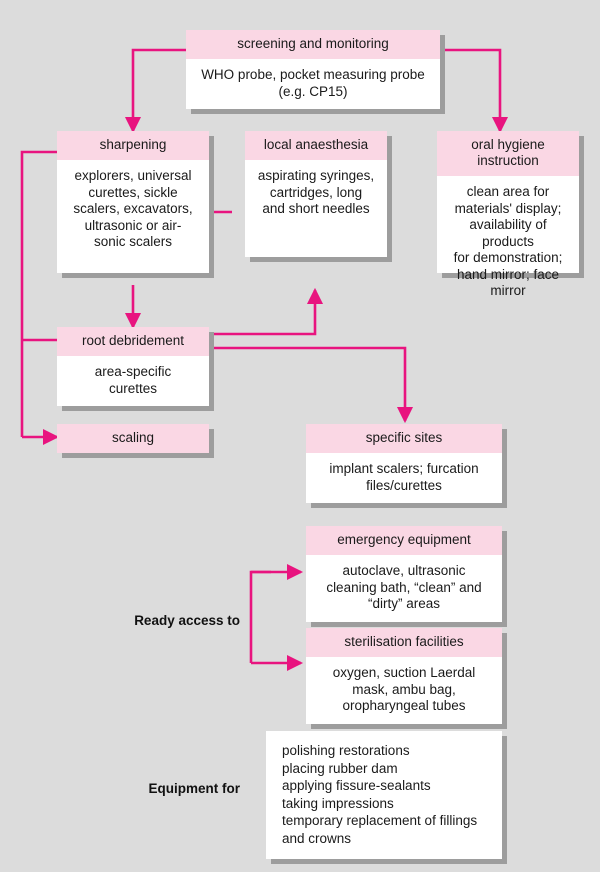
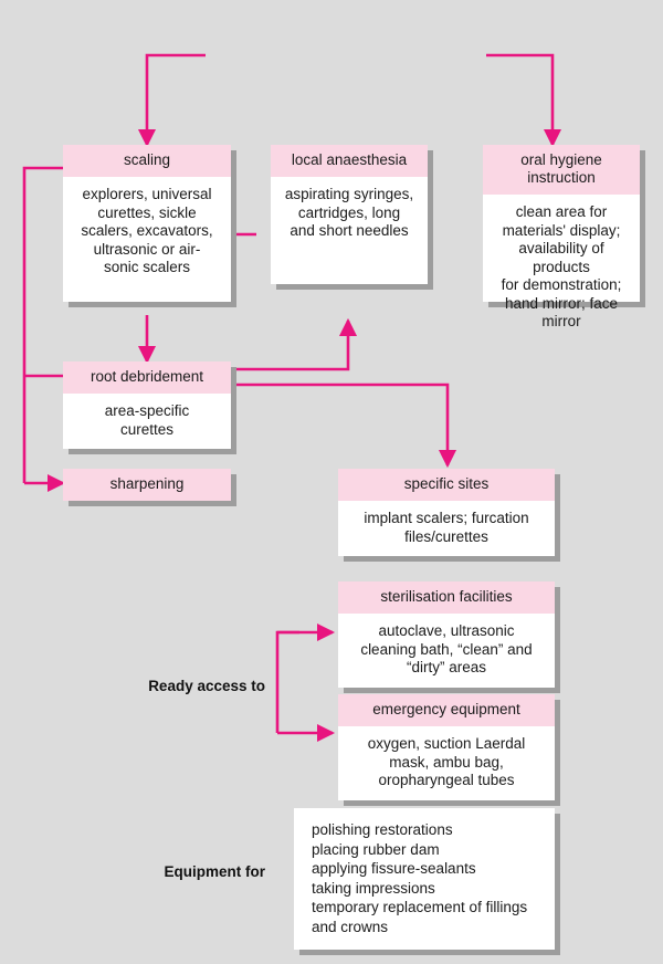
- screening and monitoring
- WHO probe, pocket measuring probe
- (e.g. CP15)
- sharpening
+ scaling
  explorers, universal
  curettes, sickle
  scalers, excavators,
  ultrasonic or air-
  sonic scalers
  local anaesthesia
  aspirating syringes,
  cartridges, long
  and short needles
  oral hygiene instruction
  clean area for
  materials' display;
  availability of products
  for demonstration;
  hand mirror; face
  mirror
  root debridement
  area-specific
  curettes
- scaling
+ sharpening
  specific sites
  implant scalers; furcation
  files/curettes
- emergency equipment
+ sterilisation facilities
  autoclave, ultrasonic
  cleaning bath, “clean” and
  “dirty” areas
- sterilisation facilities
+ emergency equipment
  oxygen, suction Laerdal
  mask, ambu bag,
  oropharyngeal tubes
  polishing restorations
  placing rubber dam
  applying fissure-sealants
  taking impressions
  temporary replacement of fillings
  and crowns
  Ready access to
  Equipment for
